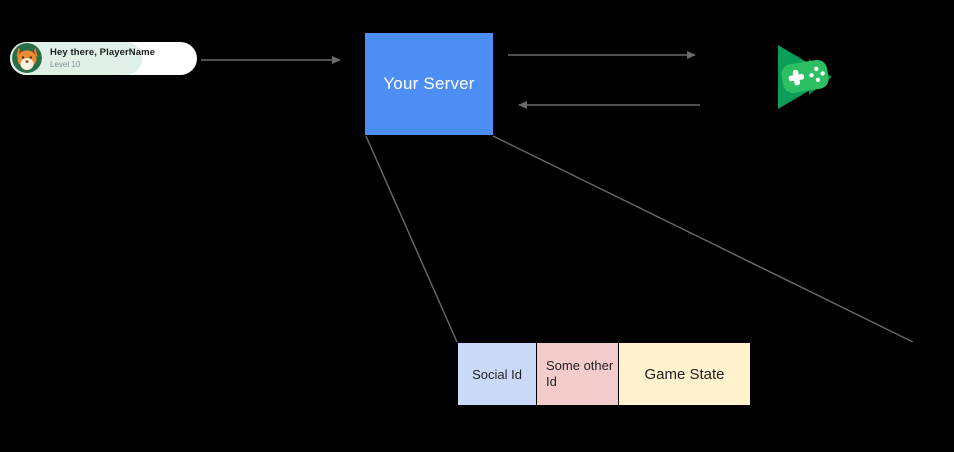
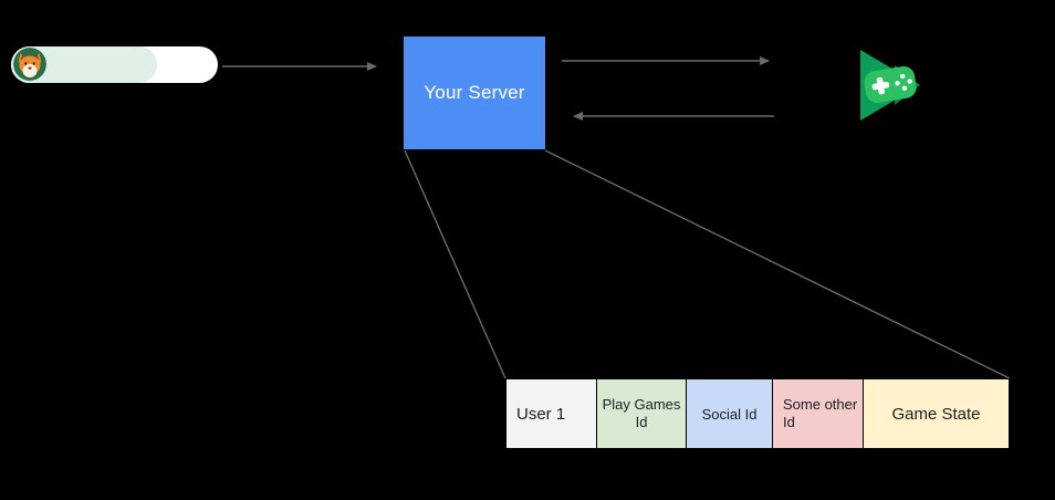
- Hey there, PlayerName
- Level 10
  Your Server
+ User 1
+ Play Games Id
  Social Id
  Some other Id
  Game State
